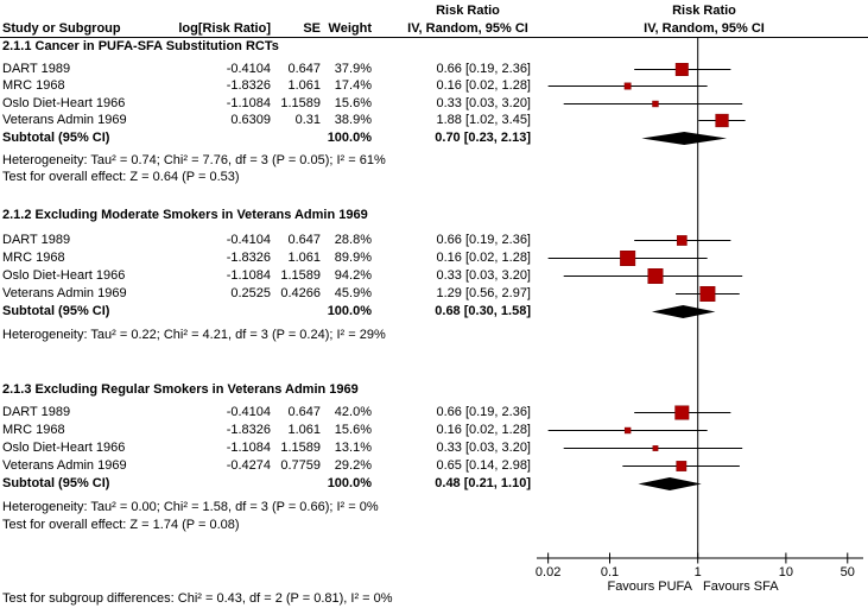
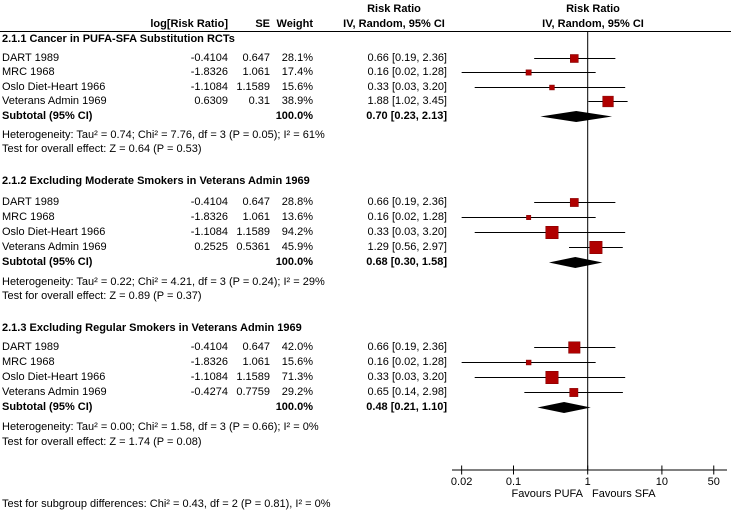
  Risk Ratio
  Risk Ratio
- Study or Subgroup
  log[Risk Ratio]
  SE
  Weight
  IV, Random, 95% CI
  IV, Random, 95% CI
  2.1.1 Cancer in PUFA-SFA Substitution RCTs
  DART 1989
  -0.4104
  0.647
- 37.9%
+ 28.1%
  0.66 [0.19, 2.36]
  MRC 1968
  -1.8326
  1.061
  17.4%
  0.16 [0.02, 1.28]
  Oslo Diet-Heart 1966
  -1.1084
  1.1589
  15.6%
  0.33 [0.03, 3.20]
  Veterans Admin 1969
  0.6309
  0.31
  38.9%
  1.88 [1.02, 3.45]
  Subtotal (95% CI)
  100.0%
  0.70 [0.23, 2.13]
  Heterogeneity: Tau² = 0.74; Chi² = 7.76, df = 3 (P = 0.05); I² = 61%
  Test for overall effect: Z = 0.64 (P = 0.53)
  2.1.2 Excluding Moderate Smokers in Veterans Admin 1969
  DART 1989
  -0.4104
  0.647
  28.8%
  0.66 [0.19, 2.36]
  MRC 1968
  -1.8326
  1.061
- 89.9%
+ 13.6%
  0.16 [0.02, 1.28]
  Oslo Diet-Heart 1966
  -1.1084
  1.1589
  94.2%
  0.33 [0.03, 3.20]
  Veterans Admin 1969
  0.2525
- 0.4266
+ 0.5361
  45.9%
  1.29 [0.56, 2.97]
  Subtotal (95% CI)
  100.0%
  0.68 [0.30, 1.58]
  Heterogeneity: Tau² = 0.22; Chi² = 4.21, df = 3 (P = 0.24); I² = 29%
+ Test for overall effect: Z = 0.89 (P = 0.37)
  2.1.3 Excluding Regular Smokers in Veterans Admin 1969
  DART 1989
  -0.4104
  0.647
  42.0%
  0.66 [0.19, 2.36]
  MRC 1968
  -1.8326
  1.061
  15.6%
  0.16 [0.02, 1.28]
  Oslo Diet-Heart 1966
  -1.1084
  1.1589
- 13.1%
+ 71.3%
  0.33 [0.03, 3.20]
  Veterans Admin 1969
  -0.4274
  0.7759
  29.2%
  0.65 [0.14, 2.98]
  Subtotal (95% CI)
  100.0%
  0.48 [0.21, 1.10]
  Heterogeneity: Tau² = 0.00; Chi² = 1.58, df = 3 (P = 0.66); I² = 0%
  Test for overall effect: Z = 1.74 (P = 0.08)
  Favours PUFA
  Favours SFA
  Test for subgroup differences: Chi² = 0.43, df = 2 (P = 0.81), I² = 0%
  0.02
  0.1
  1
  10
  50
